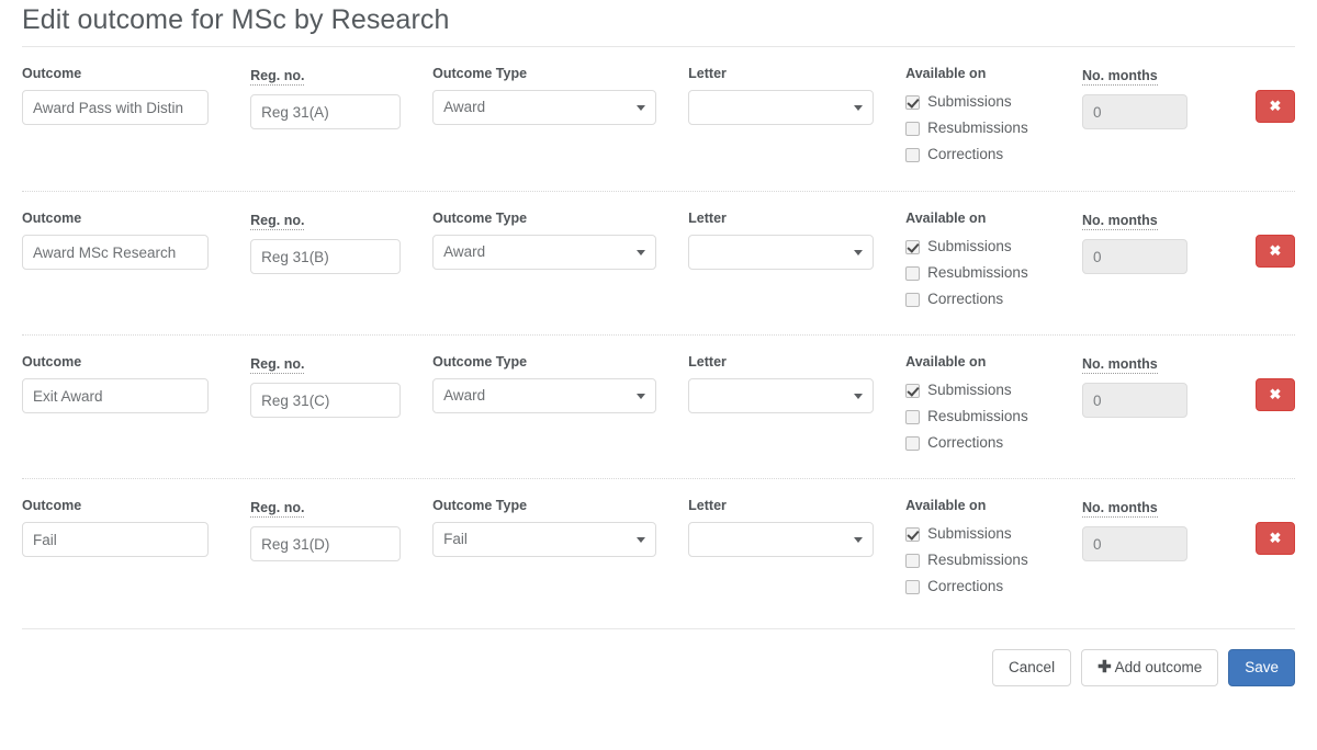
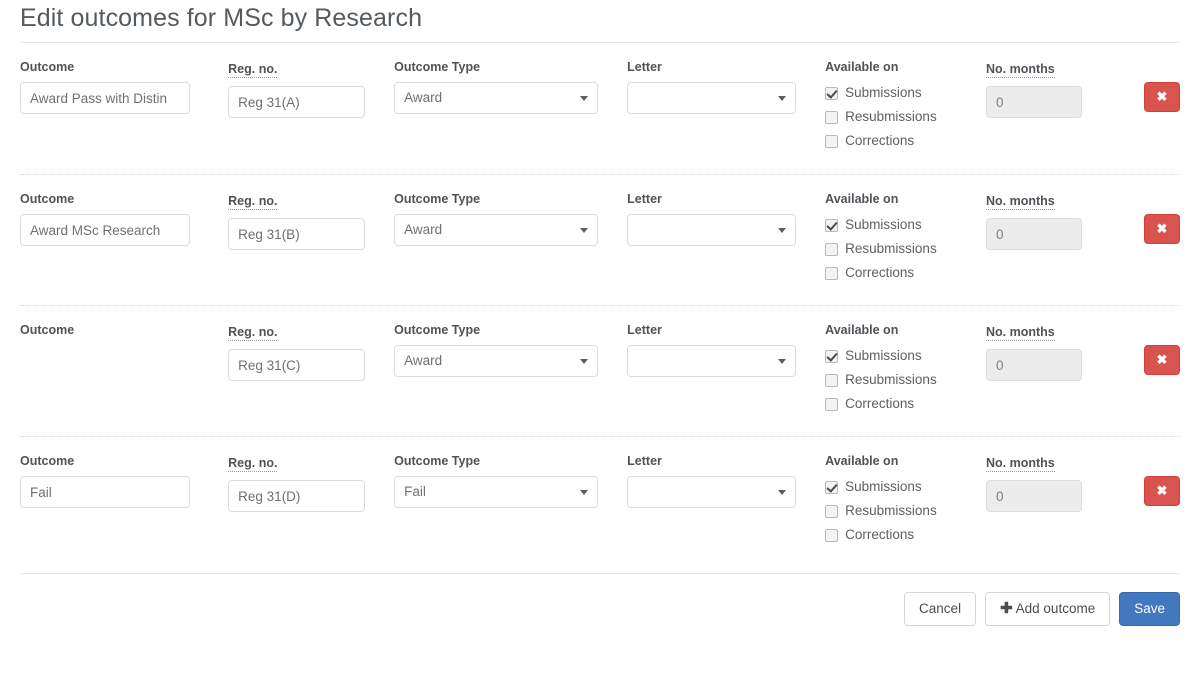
- Edit outcome for MSc by Research
+ Edit outcomes for MSc by Research
  Outcome
  Award Pass with Distin
  Reg. no.
  Reg 31(A)
  Outcome Type
  Award
  Letter
  Available on
  Submissions
  Resubmissions
  Corrections
  No. months
  0
  ✖
  Outcome
  Award MSc Research
  Reg. no.
  Reg 31(B)
  Outcome Type
  Award
  Letter
  Available on
  Submissions
  Resubmissions
  Corrections
  No. months
  0
  ✖
  Outcome
- Exit Award
  Reg. no.
  Reg 31(C)
  Outcome Type
  Award
  Letter
  Available on
  Submissions
  Resubmissions
  Corrections
  No. months
  0
  ✖
  Outcome
  Fail
  Reg. no.
  Reg 31(D)
  Outcome Type
  Fail
  Letter
  Available on
  Submissions
  Resubmissions
  Corrections
  No. months
  0
  ✖
  Cancel
  ✚ Add outcome
  Save
